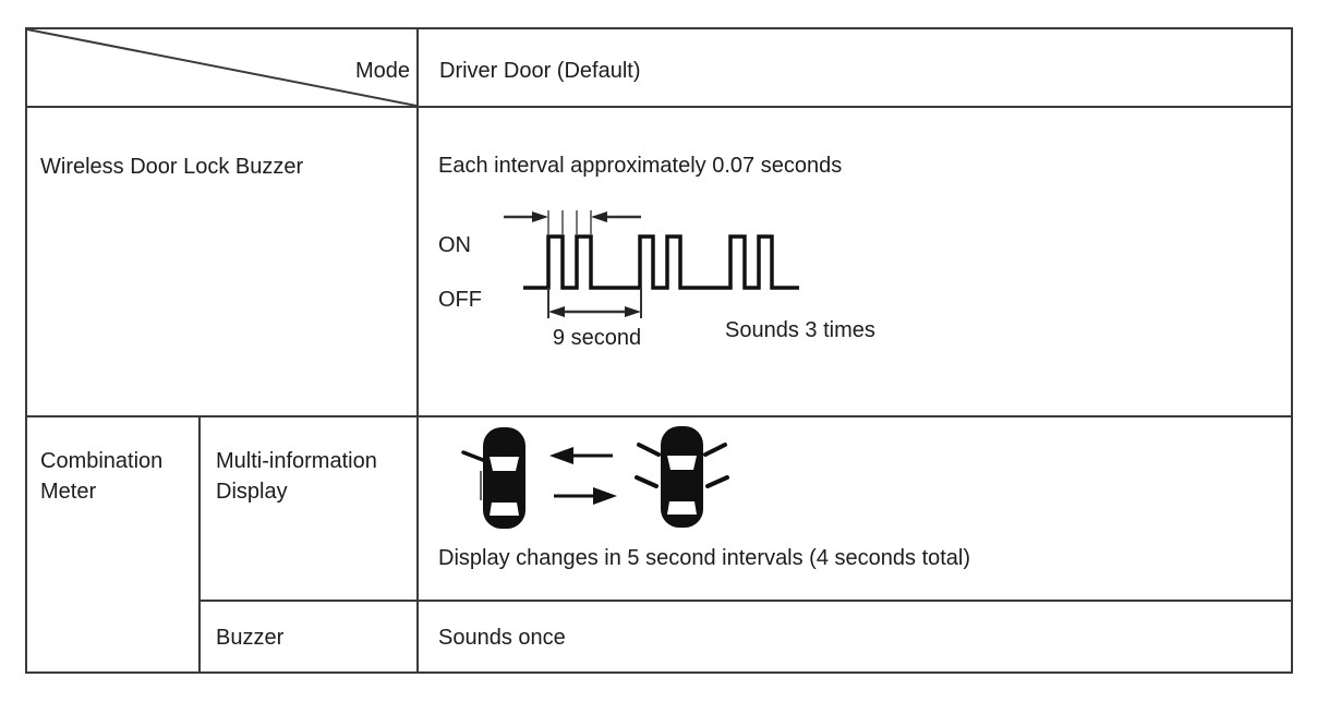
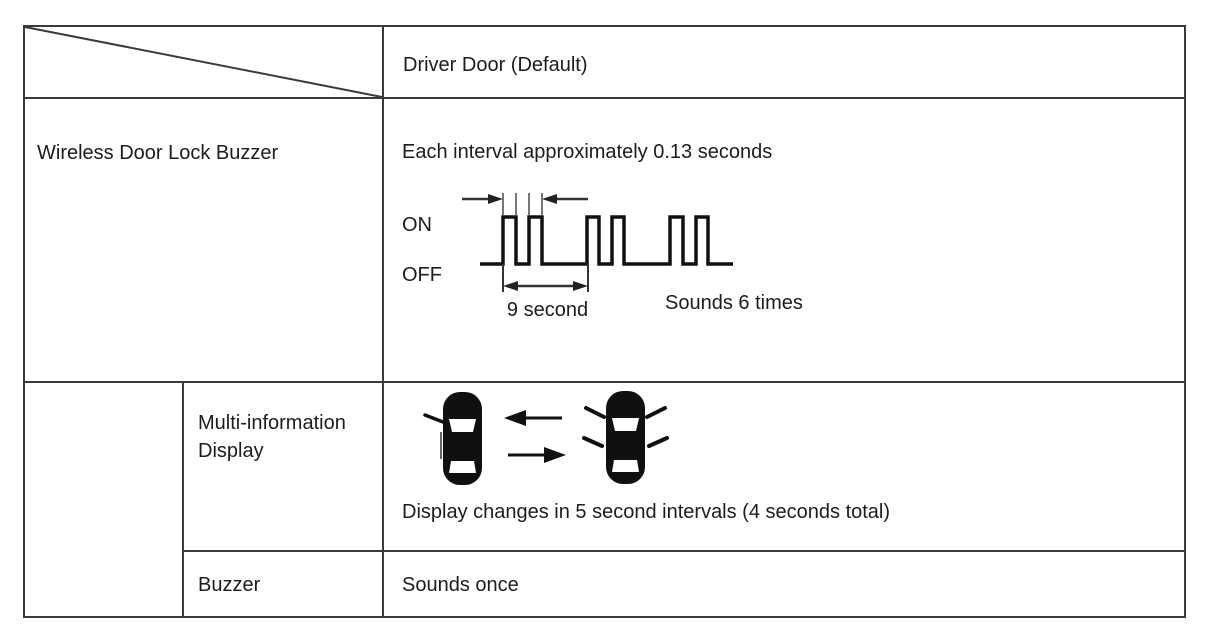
- Mode
  Driver Door (Default)
  Wireless Door Lock Buzzer
- Each interval approximately 0.07 seconds
+ Each interval approximately 0.13 seconds
  ON
  OFF
  9 second
- Sounds 3 times
+ Sounds 6 times
- Combination Meter
  Multi-information Display
  Display changes in 5 second intervals (4 seconds total)
  Buzzer
  Sounds once
